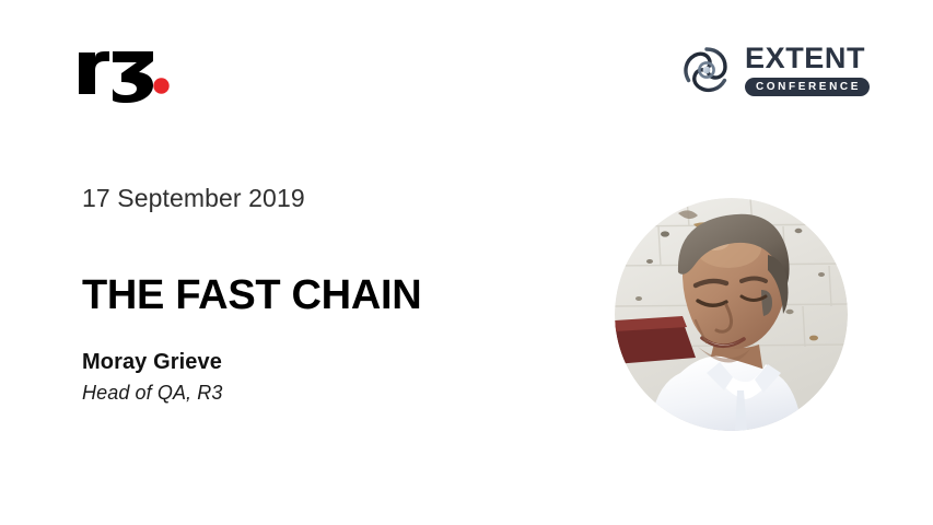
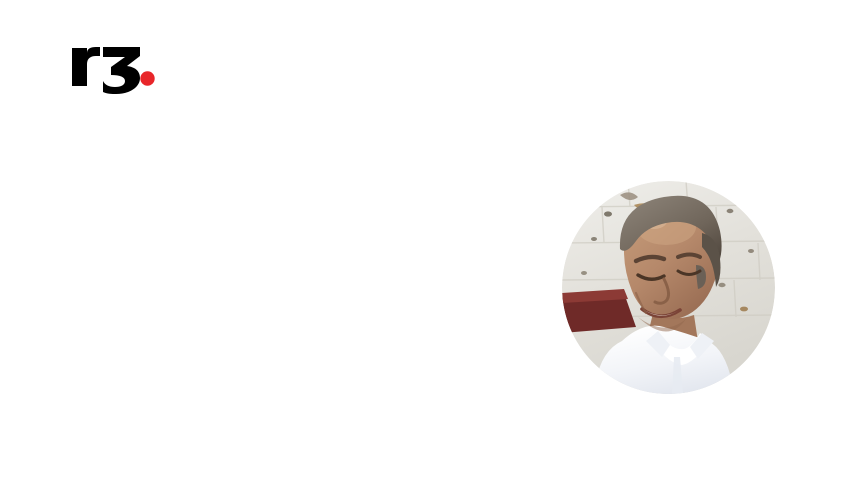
- EXTENT
- CONFERENCE
- 17 September 2019
- THE FAST CHAIN
- Moray Grieve
- Head of QA, R3
